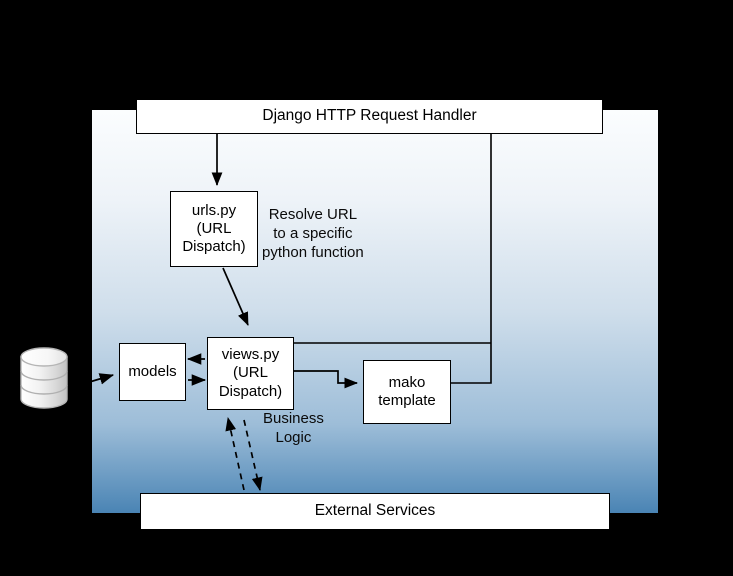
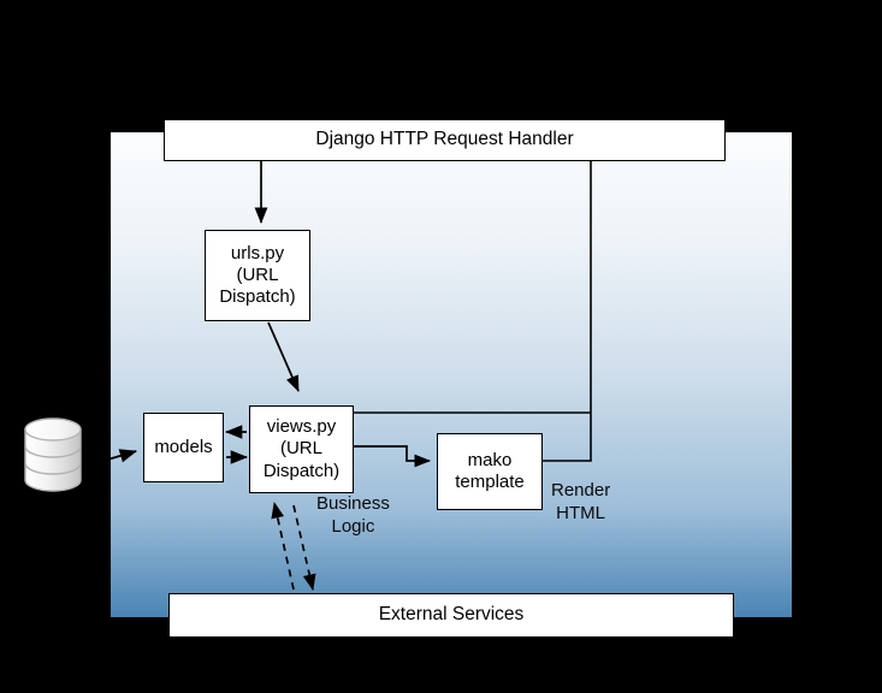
  Django HTTP Request Handler
  urls.py
  (URL
  Dispatch)
  views.py
  (URL
  Dispatch)
  models
  mako
  template
  External Services
- Resolve URL
- to a specific
- python function
  Business
  Logic
+ Render
+ HTML
